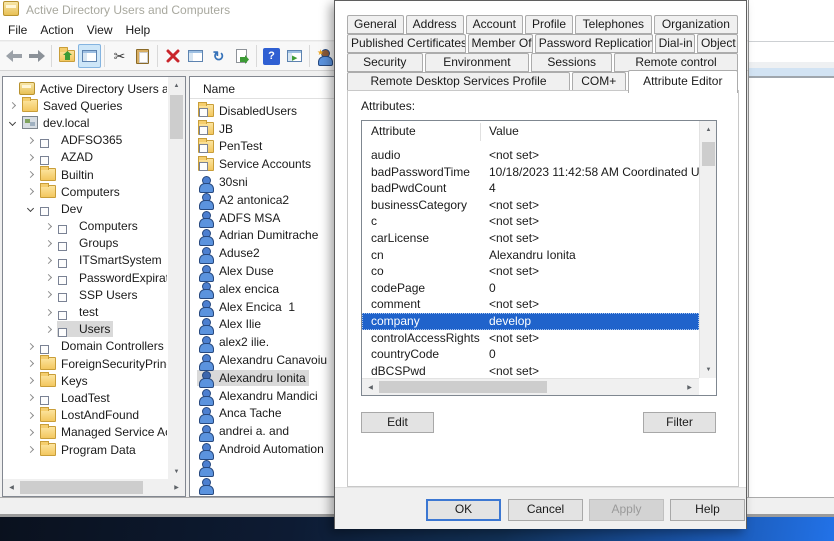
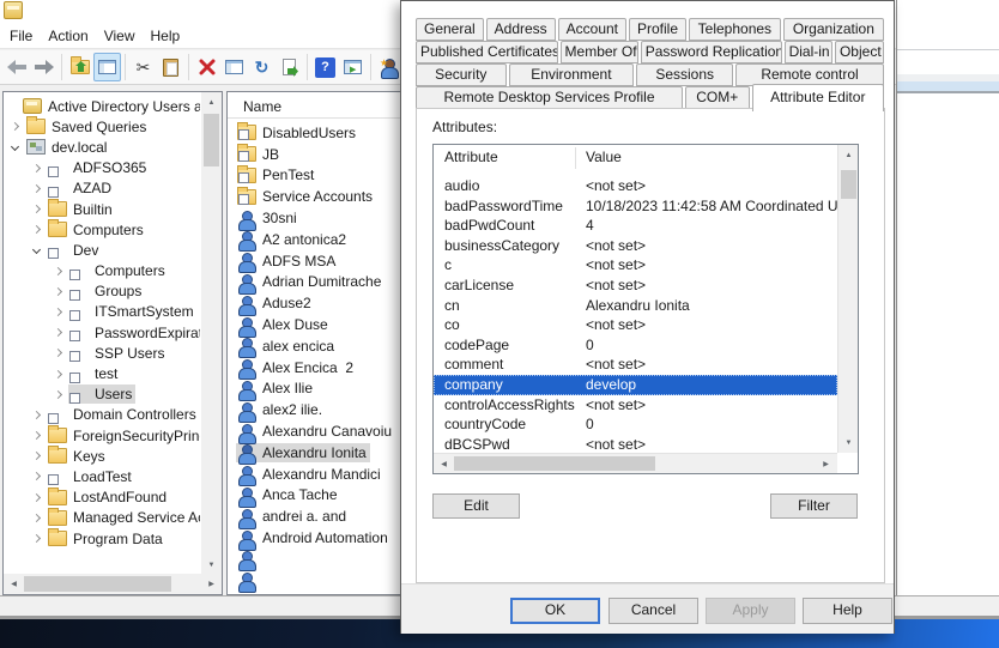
- Active Directory Users and Computers
  File
  Action
  View
  Help
  ✂
  ↻
  ?
  ★
  Saved Queries
  dev.local
  ADFSO365
  AZAD
  Builtin
  Computers
  Dev
  Computers
  Groups
  ITSmartSystem
  PasswordExpira
  SSP Users
  test
  Users
  Domain Controllers
  ForeignSecurityPrin
  Keys
  LoadTest
  LostAndFound
  Program Data
  Name
  DisabledUsers
  JB
  PenTest
  Service Accounts
  30sni
  A2 antonica2
  ADFS MSA
  Adrian Dumitrache
  Aduse2
  Alex Duse
  alex encica
- Alex Encica 1
+ Alex Encica 2
  Alex Ilie
  alex2 ilie.
  Alexandru Canavoiu
  Alexandru Ionita
  Alexandru Mandici
  Anca Tache
  andrei a. and
  Android Automation
  General
  Address
  Account
  Profile
  Telephones
  Organization
  Published Certificates
  Member Of
  Password Replication
  Dial-in
  Object
  Security
  Environment
  Sessions
  Remote control
  Remote Desktop Services Profile
  COM+
  Attribute Editor
  Attributes:
  Attribute
  Value
  audio
  <not set>
  badPasswordTime
  10/18/2023 11:42:58 AM Coordinated U
  badPwdCount
  4
  businessCategory
  <not set>
  c
  <not set>
  carLicense
  <not set>
  cn
  Alexandru Ionita
  co
  <not set>
  codePage
  0
  comment
  <not set>
  company
  develop
  controlAccessRights
  <not set>
  countryCode
  0
  dBCSPwd
  <not set>
  Edit
  Filter
  OK
  Cancel
  Apply
  Help
